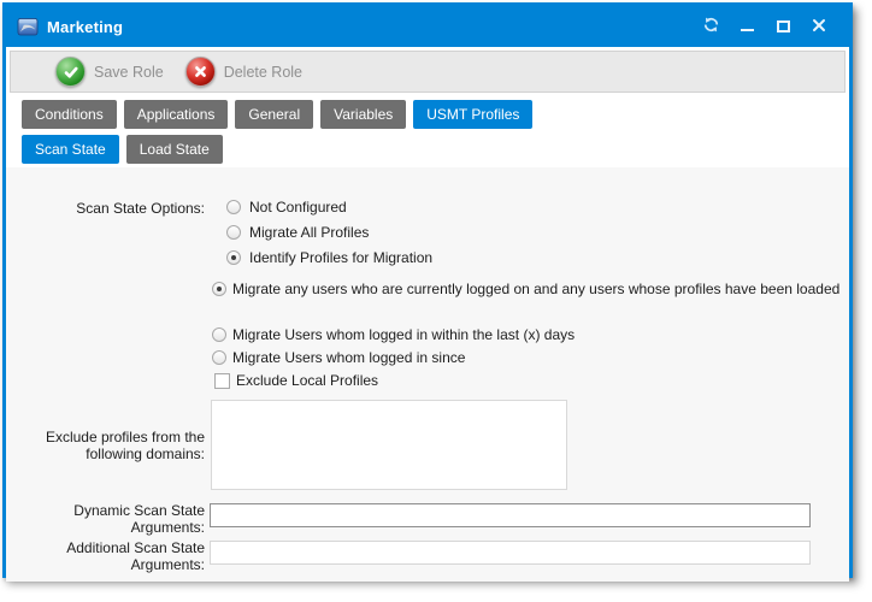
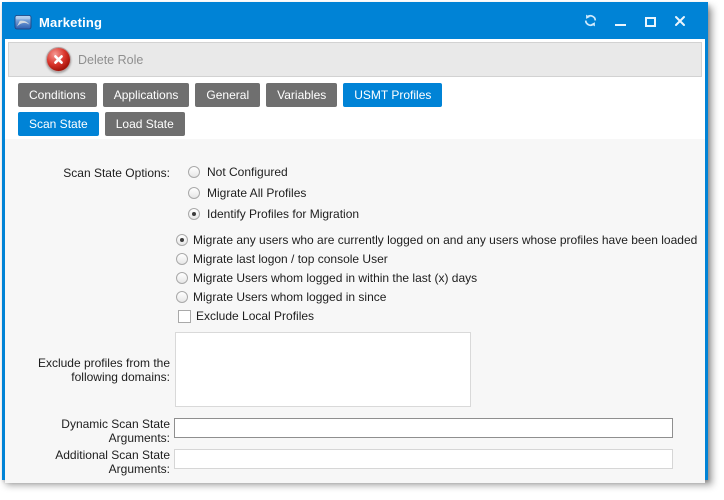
  Marketing
- Save Role
  Delete Role
  Conditions
  Applications
  General
  Variables
  USMT Profiles
  Scan State
  Load State
  Scan State Options:
  Not Configured
  Migrate All Profiles
  Identify Profiles for Migration
  Migrate any users who are currently logged on and any users whose profiles have been loaded
+ Migrate last logon / top console User
  Migrate Users whom logged in within the last (x) days
  Migrate Users whom logged in since
  Exclude Local Profiles
  Exclude profiles from the
  following domains:
  Dynamic Scan State
  Arguments:
  Additional Scan State
  Arguments:
